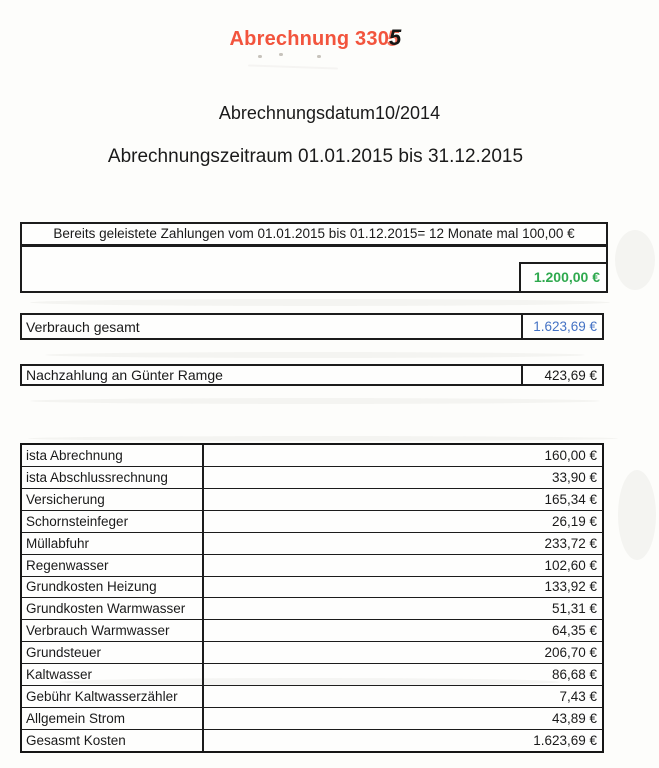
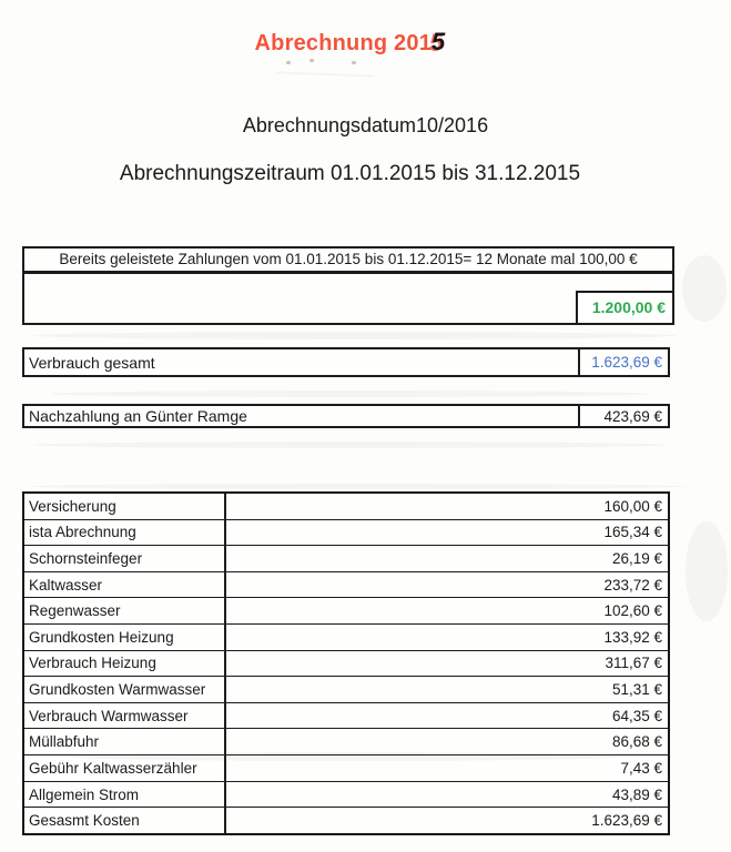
- Abrechnung 3305
+ Abrechnung 2015
- Abrechnungsdatum10/2014
+ Abrechnungsdatum10/2016
  Abrechnungszeitraum 01.01.2015 bis 31.12.2015
  Bereits geleistete Zahlungen vom 01.01.2015 bis 01.12.2015= 12 Monate mal 100,00 €
  1.200,00 €
  Verbrauch gesamt
  1.623,69 €
  Nachzahlung an Günter Ramge
  423,69 €
- ista Abrechnung
+ Versicherung
  160,00 €
- ista Abschlussrechnung
- 33,90 €
- Versicherung
+ ista Abrechnung
  165,34 €
  Schornsteinfeger
  26,19 €
- Müllabfuhr
+ Kaltwasser
  233,72 €
  Regenwasser
  102,60 €
  Grundkosten Heizung
  133,92 €
+ Verbrauch Heizung
+ 311,67 €
  Grundkosten Warmwasser
  51,31 €
  Verbrauch Warmwasser
  64,35 €
- Grundsteuer
- 206,70 €
- Kaltwasser
+ Müllabfuhr
  86,68 €
  Gebühr Kaltwasserzähler
  7,43 €
  Allgemein Strom
  43,89 €
  Gesasmt Kosten
  1.623,69 €
